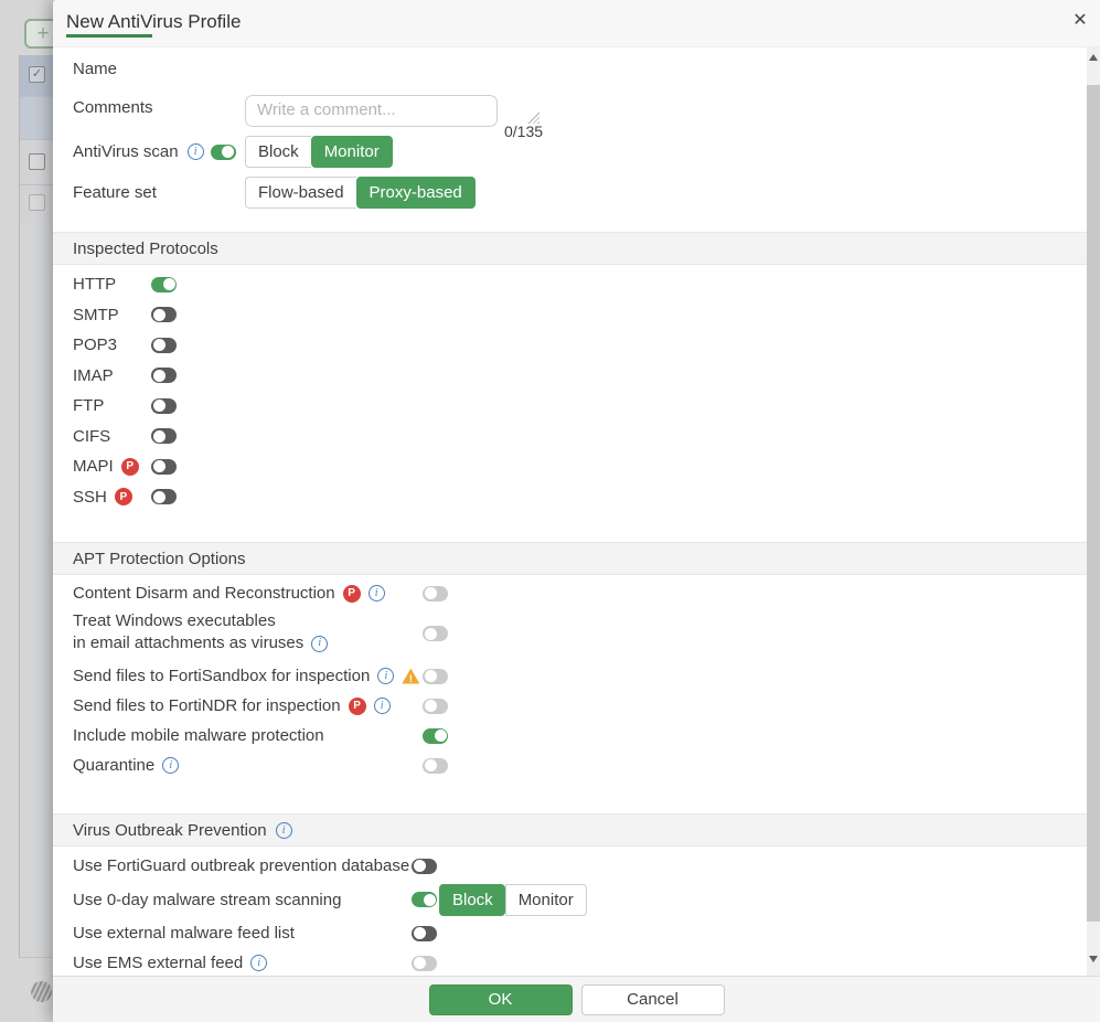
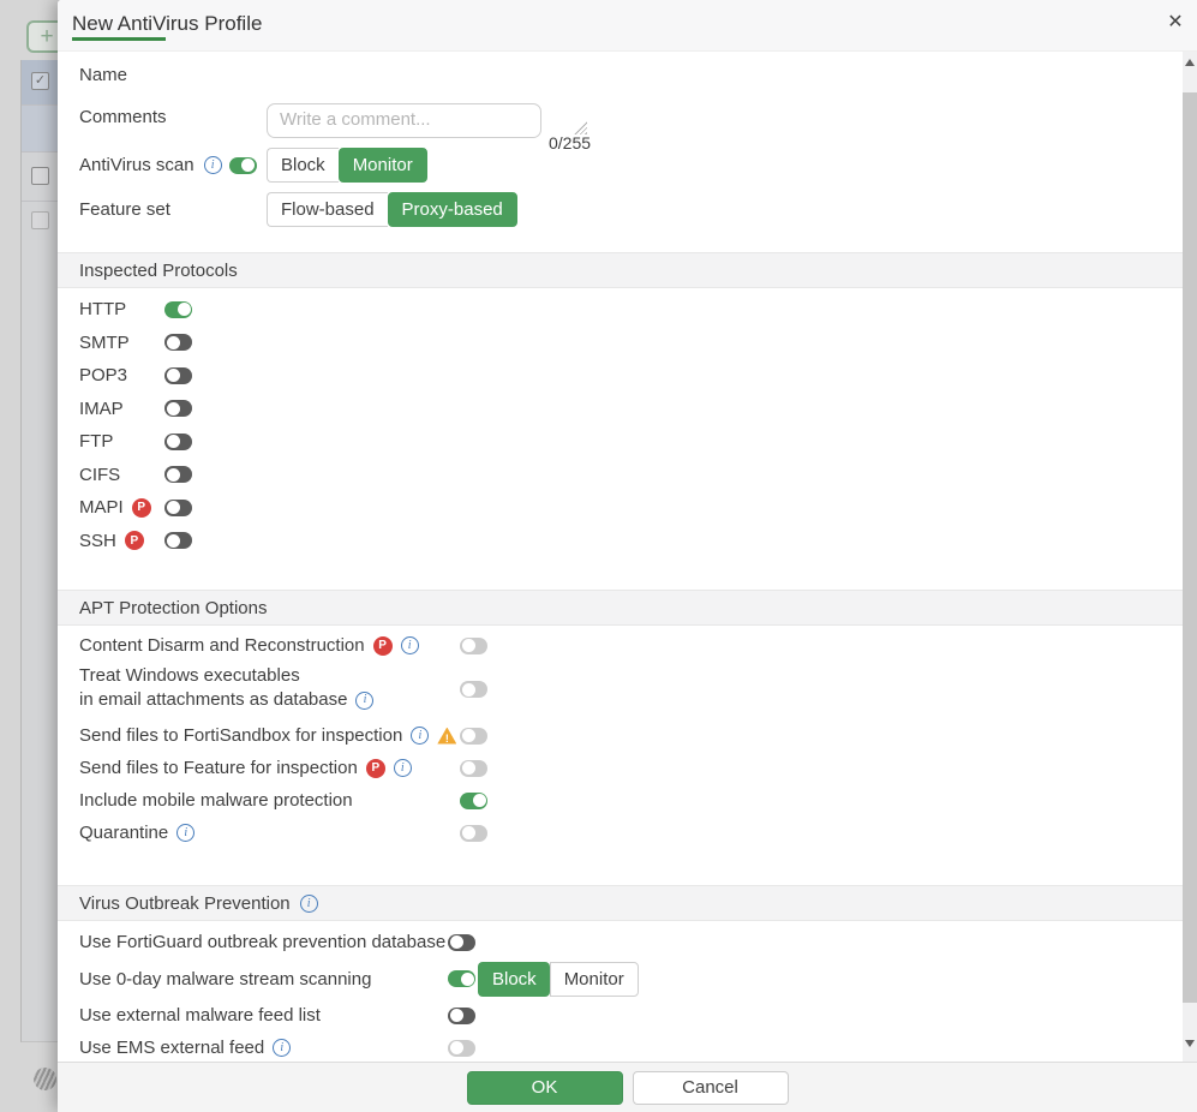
  +
  ✓
  New AntiVirus Profile
  ✕
  Name
  Comments
  Write a comment...
- 0/135
+ 0/255
  AntiVirus scan
  i
  Block
  Monitor
  Feature set
  Flow-based
  Proxy-based
  Inspected Protocols
  HTTP
  SMTP
  POP3
  IMAP
  FTP
  CIFS
  MAPI
  P
  SSH
  P
  APT Protection Options
  Content Disarm and Reconstruction
  P
  i
  Treat Windows executables
- in email attachments as viruses
+ in email attachments as database
  i
  Send files to FortiSandbox for inspection
  i
  !
- Send files to FortiNDR for inspection
+ Send files to Feature for inspection
  P
  i
  Include mobile malware protection
  Quarantine
  i
  Virus Outbreak Prevention
  i
  Use FortiGuard outbreak prevention database
  Use 0-day malware stream scanning
  Block
  Monitor
  Use external malware feed list
  Use EMS external feed
  i
  OK
  Cancel
